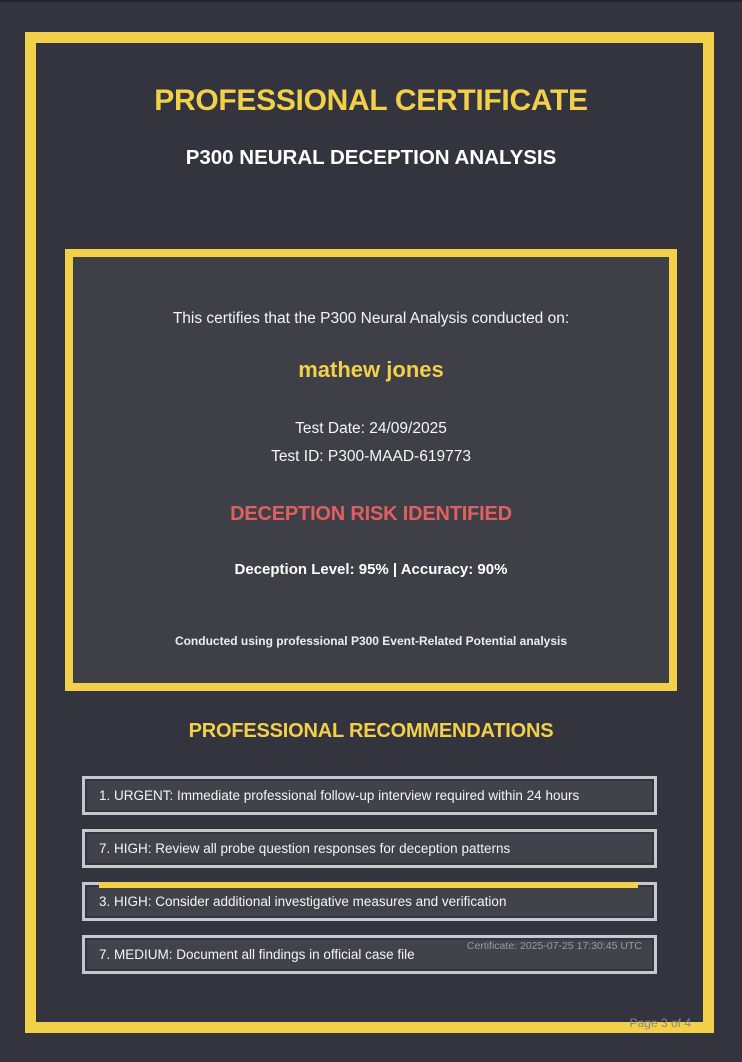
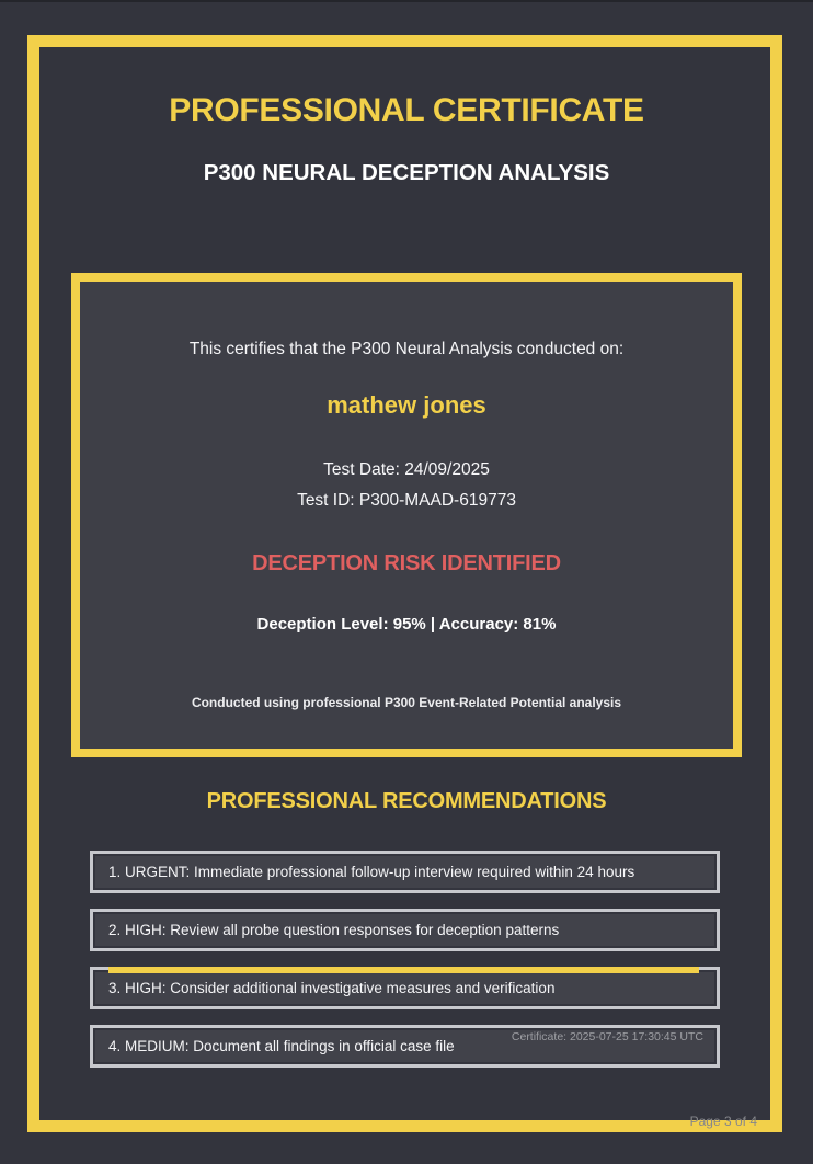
  PROFESSIONAL CERTIFICATE
  P300 NEURAL DECEPTION ANALYSIS
  This certifies that the P300 Neural Analysis conducted on:
  mathew jones
  Test Date: 24/09/2025
  Test ID: P300-MAAD-619773
  DECEPTION RISK IDENTIFIED
- Deception Level: 95% | Accuracy: 90%
+ Deception Level: 95% | Accuracy: 81%
  Conducted using professional P300 Event-Related Potential analysis
  PROFESSIONAL RECOMMENDATIONS
  1. URGENT: Immediate professional follow-up interview required within 24 hours
- 7. HIGH: Review all probe question responses for deception patterns
+ 2. HIGH: Review all probe question responses for deception patterns
  3. HIGH: Consider additional investigative measures and verification
- 7. MEDIUM: Document all findings in official case file
+ 4. MEDIUM: Document all findings in official case file
  Certificate: 2025-07-25 17:30:45 UTC
  Page 3 of 4
